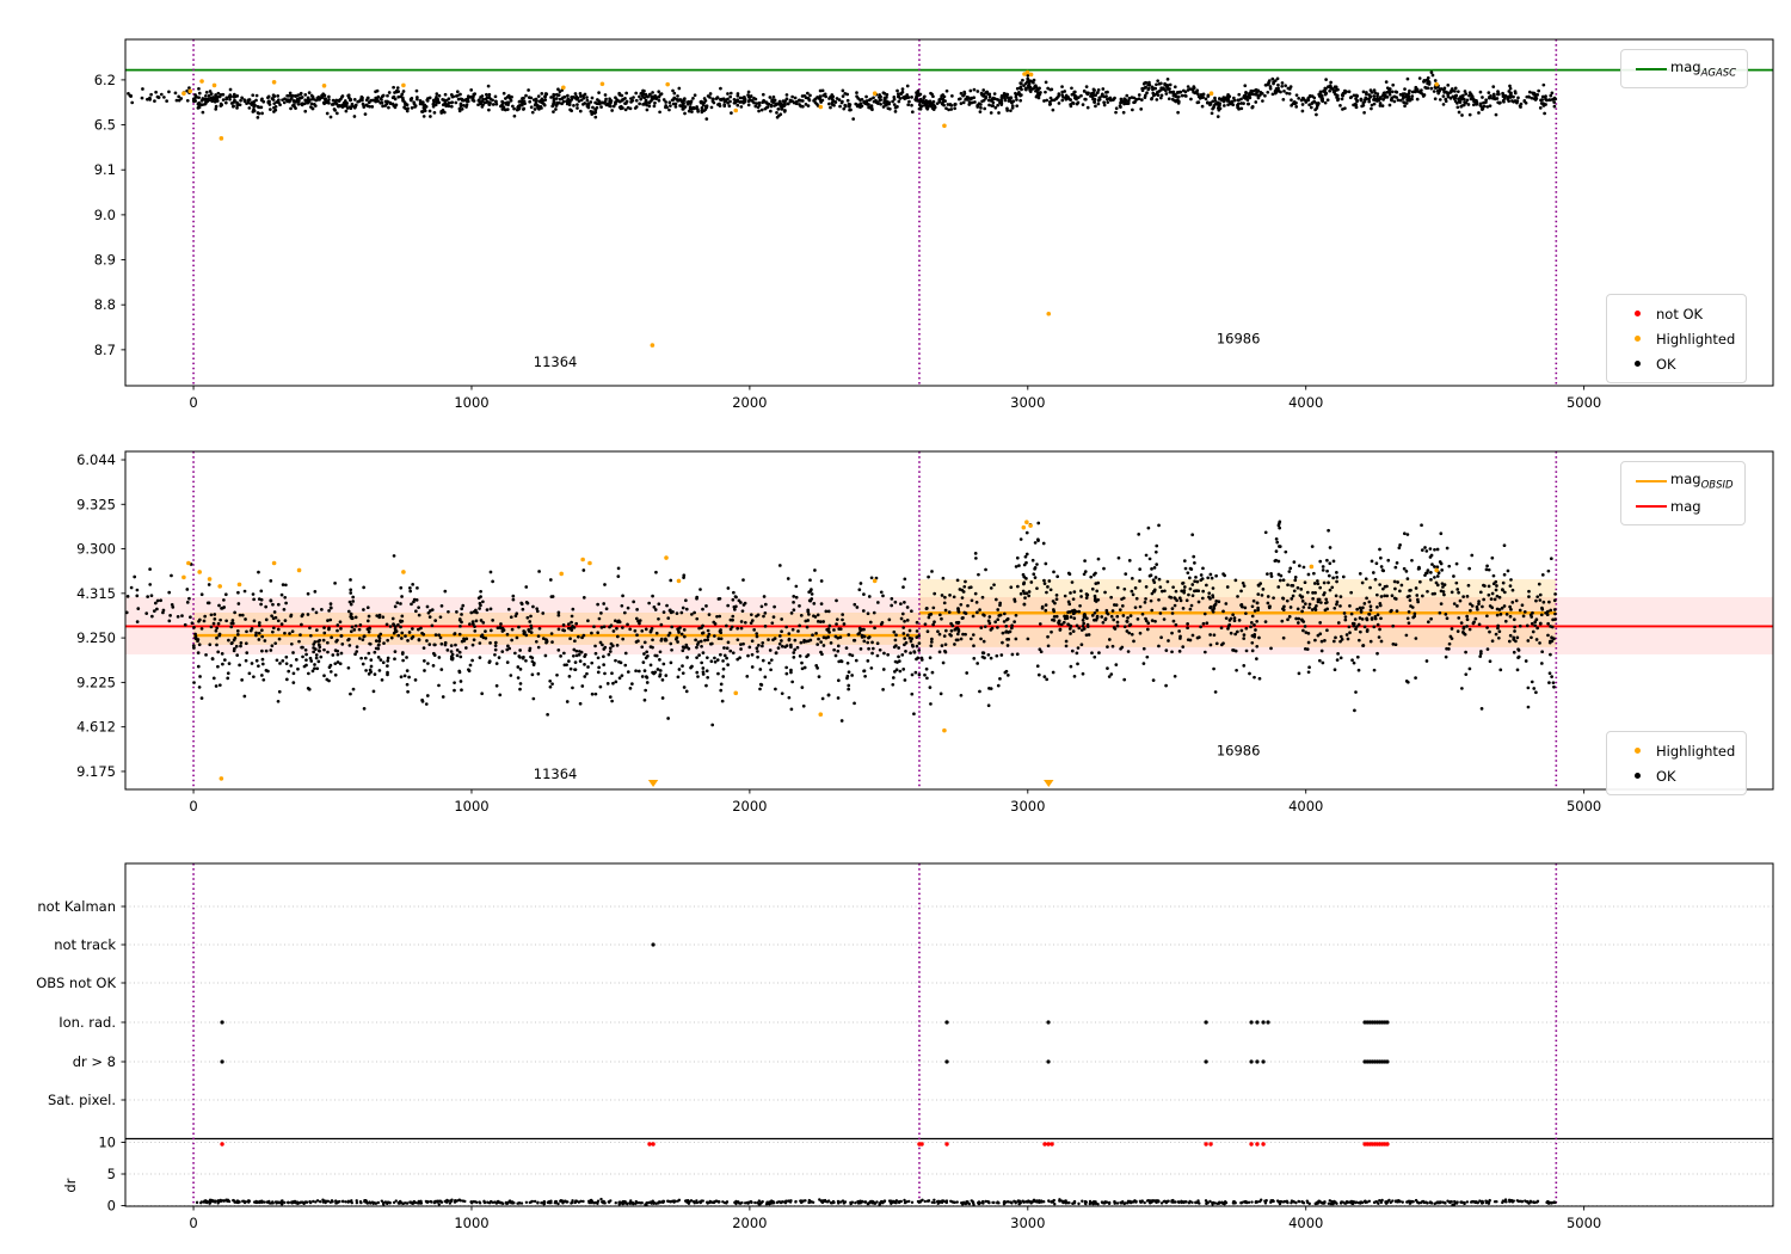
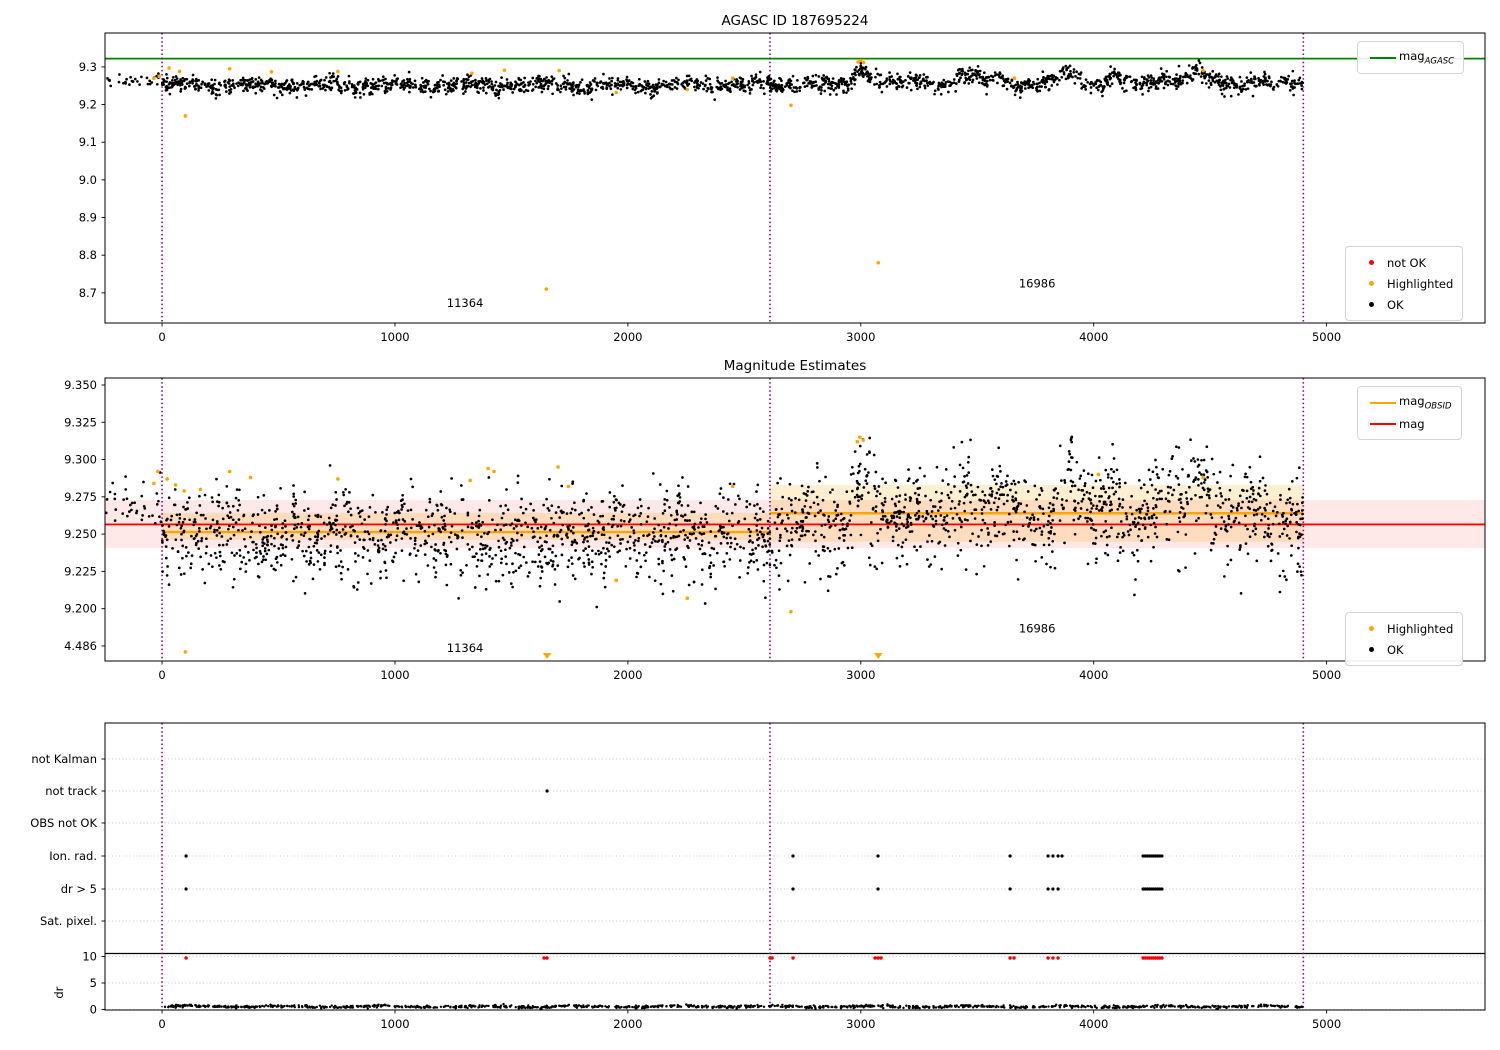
  0
  1000
  2000
  3000
  4000
  5000
- 6.2
+ 9.3
- 6.5
+ 9.2
  9.1
  9.0
  8.9
  8.8
  8.7
  11364
  16986
  0
  1000
  2000
  3000
  4000
  5000
- 6.044
+ 9.350
  9.325
  9.300
- 4.315
+ 9.275
  9.250
  9.225
- 4.612
+ 9.200
- 9.175
+ 4.486
  11364
  16986
  0
  1000
  2000
  3000
  4000
  5000
  not Kalman
  not track
  OBS not OK
  Ion. rad.
- dr > 8
+ dr > 5
  Sat. pixel.
  10
  5
  0
+ AGASC ID 187695224
+ Magnitude Estimates
  magAGASC
  not OK
  Highlighted
  OK
  magOBSID
  mag
  Highlighted
  OK
